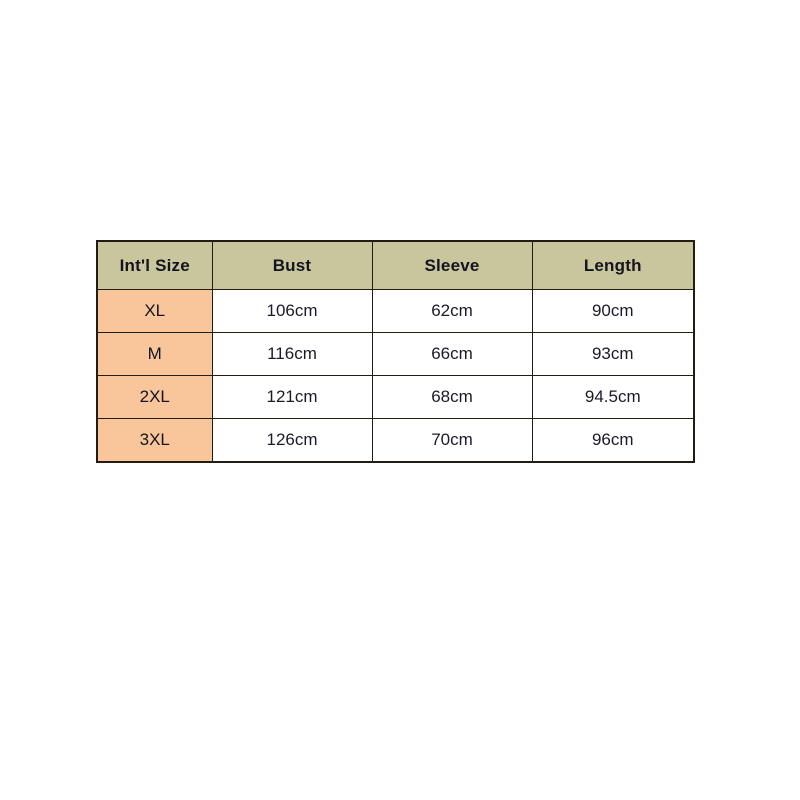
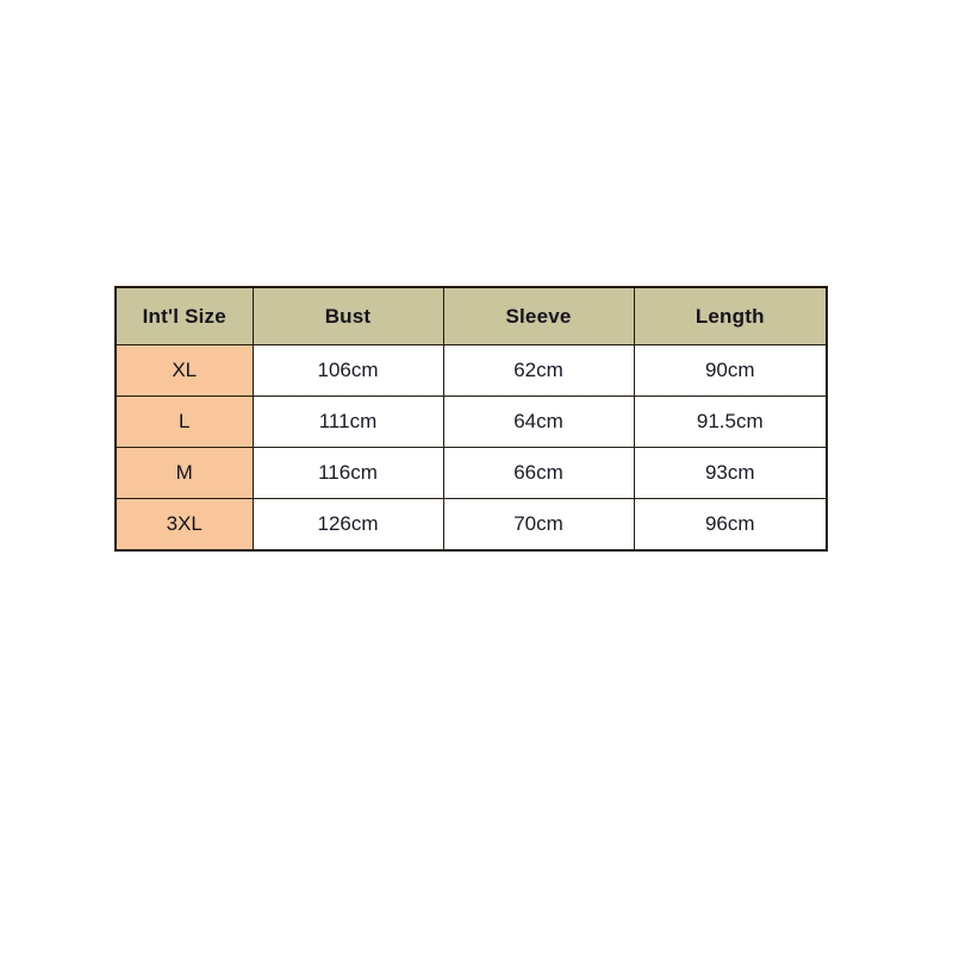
  Int'l Size	Bust	Sleeve	Length
  XL	106cm	62cm	90cm
+ L	111cm	64cm	91.5cm
  M	116cm	66cm	93cm
- 2XL	121cm	68cm	94.5cm
  3XL	126cm	70cm	96cm
